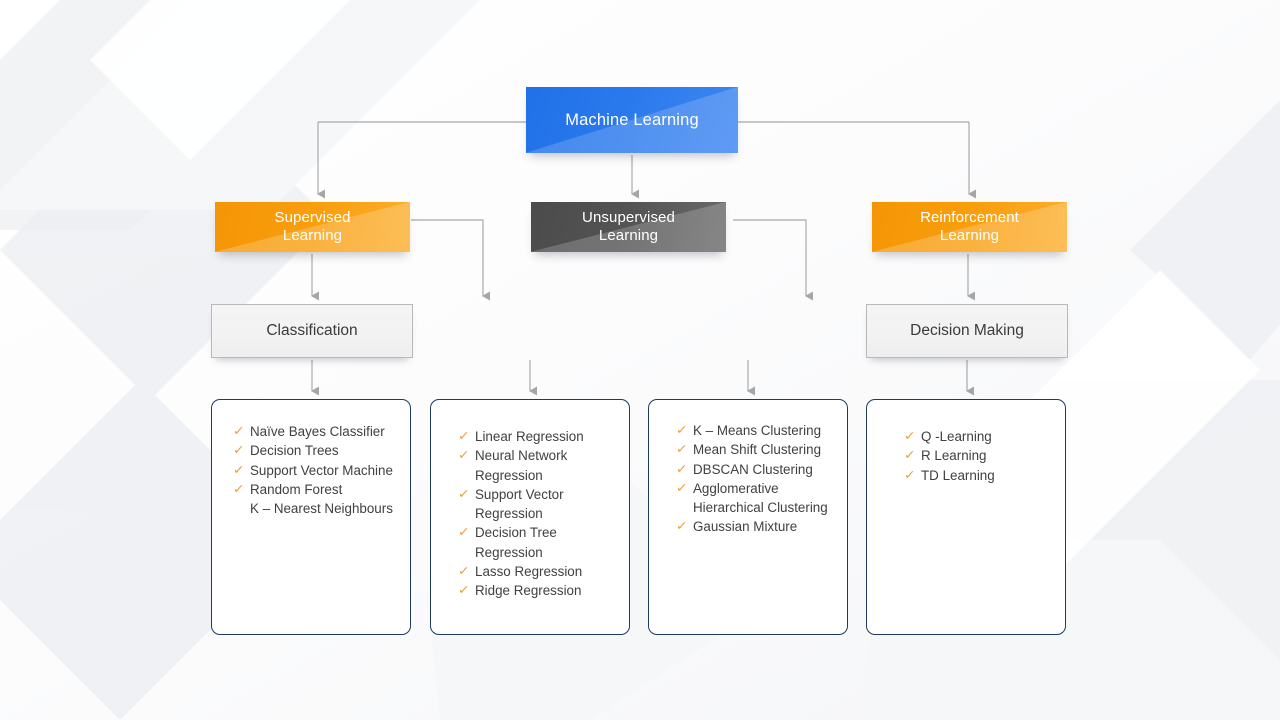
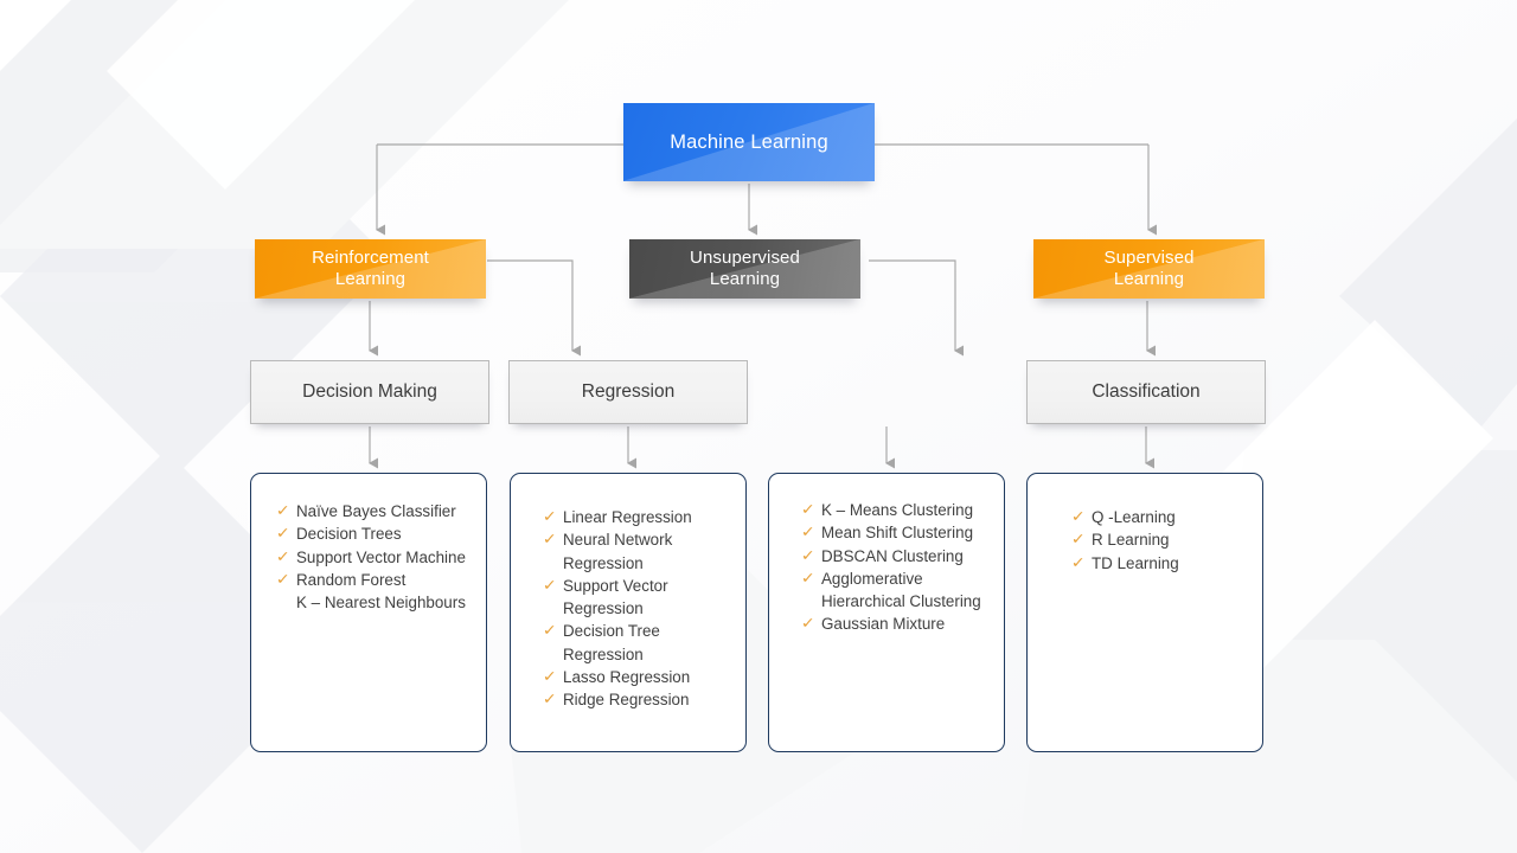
  Machine Learning
- Supervised
+ Reinforcement
  Learning
  Unsupervised
  Learning
- Reinforcement
+ Supervised
  Learning
- Classification
+ Decision Making
+ Regression
- Decision Making
+ Classification
  ✓
  Naïve Bayes Classifier
  ✓
  Decision Trees
  ✓
  Support Vector Machine
  ✓
  Random Forest
  K – Nearest Neighbours
  ✓
  Linear Regression
  ✓
  Neural Network Regression
  ✓
  Support Vector Regression
  ✓
  Decision Tree Regression
  ✓
  Lasso Regression
  ✓
  Ridge Regression
  ✓
  K – Means Clustering
  ✓
  Mean Shift Clustering
  ✓
  DBSCAN Clustering
  ✓
  Agglomerative Hierarchical Clustering
  ✓
  Gaussian Mixture
  ✓
  Q -Learning
  ✓
  R Learning
  ✓
  TD Learning
